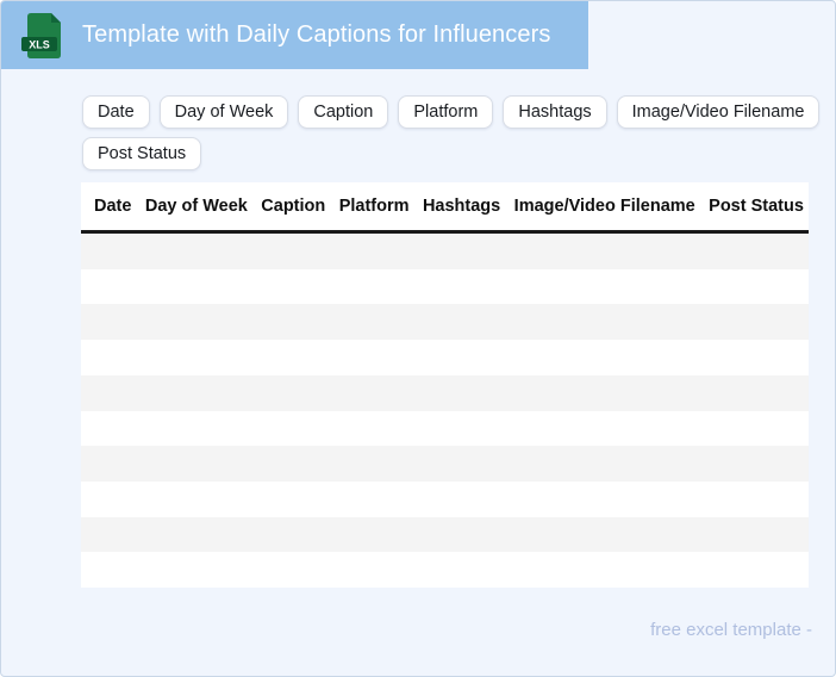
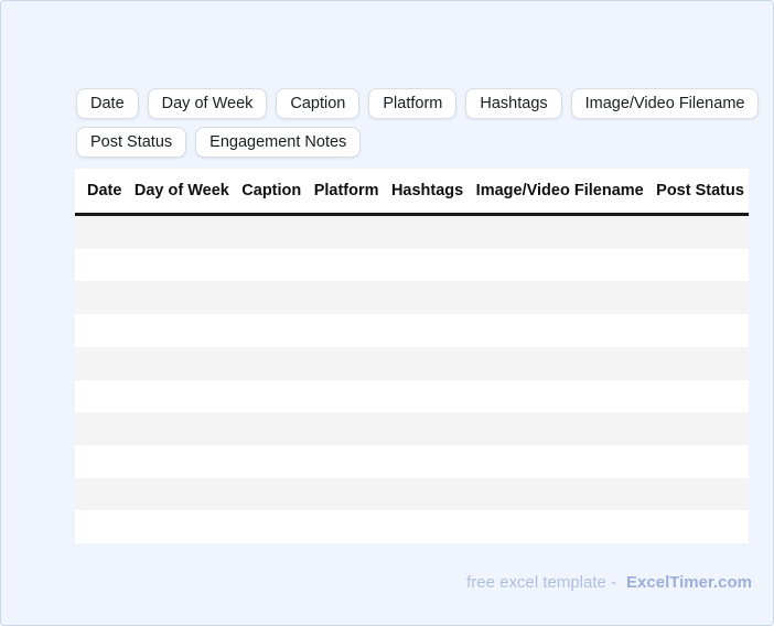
- XLS
- Template with Daily Captions for Influencers
  Date
  Day of Week
  Caption
  Platform
  Hashtags
  Image/Video Filename
  Post Status
+ Engagement Notes
  Date
  Day of Week
  Caption
  Platform
  Hashtags
  Image/Video Filename
  Post Status
  free excel template -
+ ExcelTimer.com
